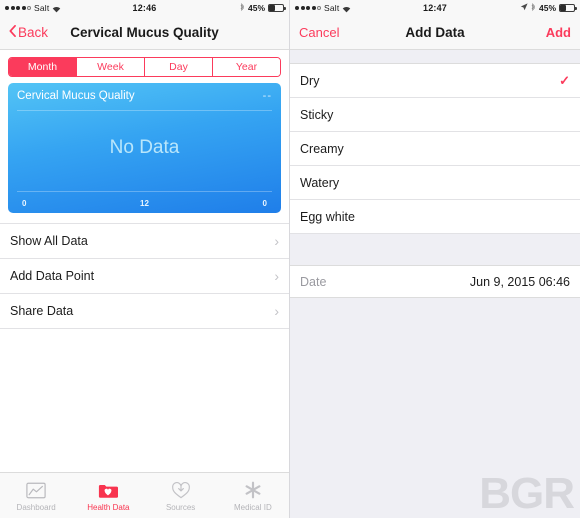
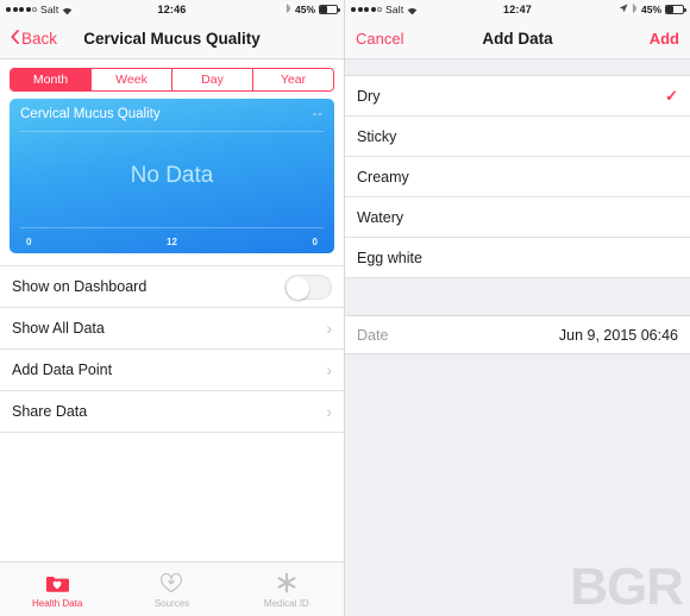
  Salt
  12:46
  45%
  Back
  Cervical Mucus Quality
  Month
  Week
  Day
  Year
  Cervical Mucus Quality
  --
  No Data
  0
  12
  0
+ Show on Dashboard
  Show All Data
  ›
  Add Data Point
  ›
  Share Data
  ›
- Dashboard
  Health Data
  Sources
  Medical ID
  Salt
  12:47
  45%
  Cancel
  Add Data
  Add
  Dry
  ✓
  Sticky
  Creamy
  Watery
  Egg white
  Date
  Jun 9, 2015 06:46
  BGR
